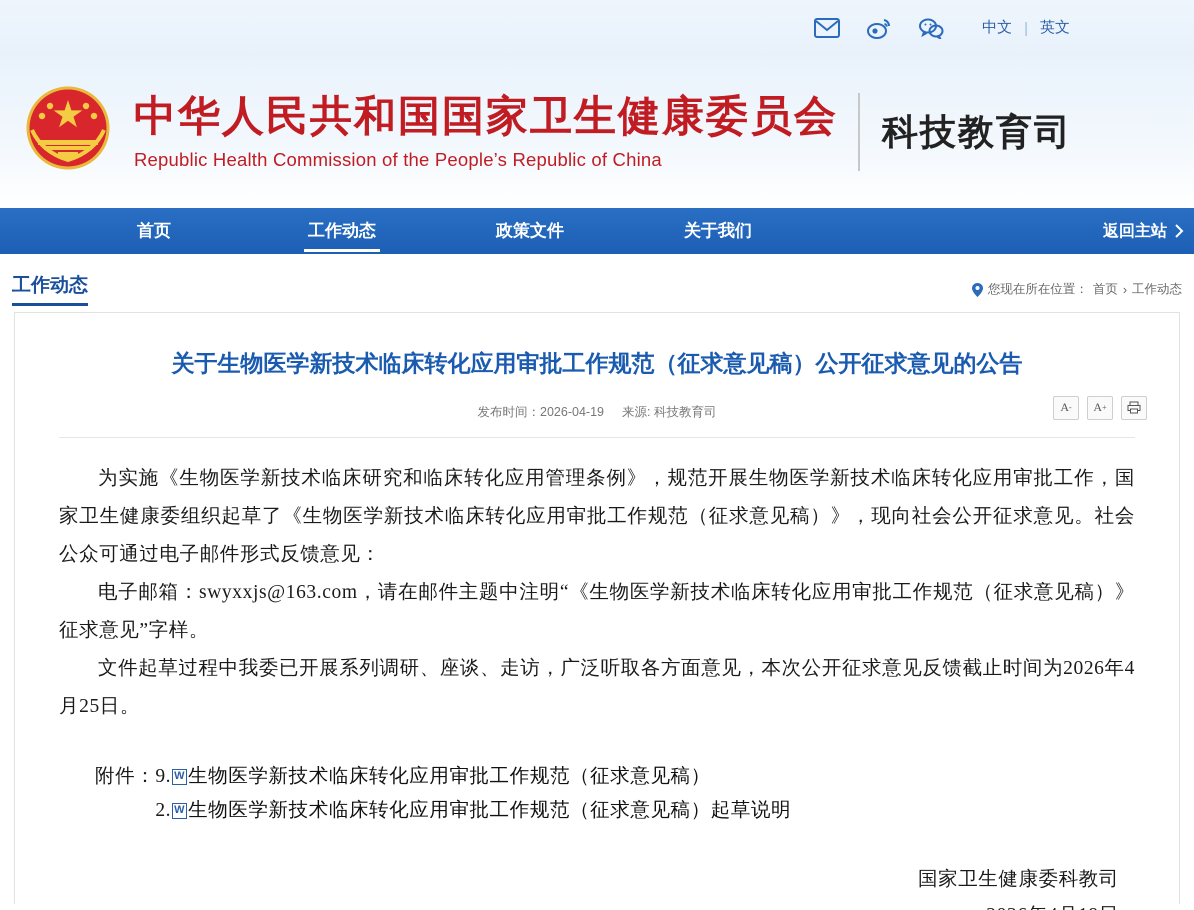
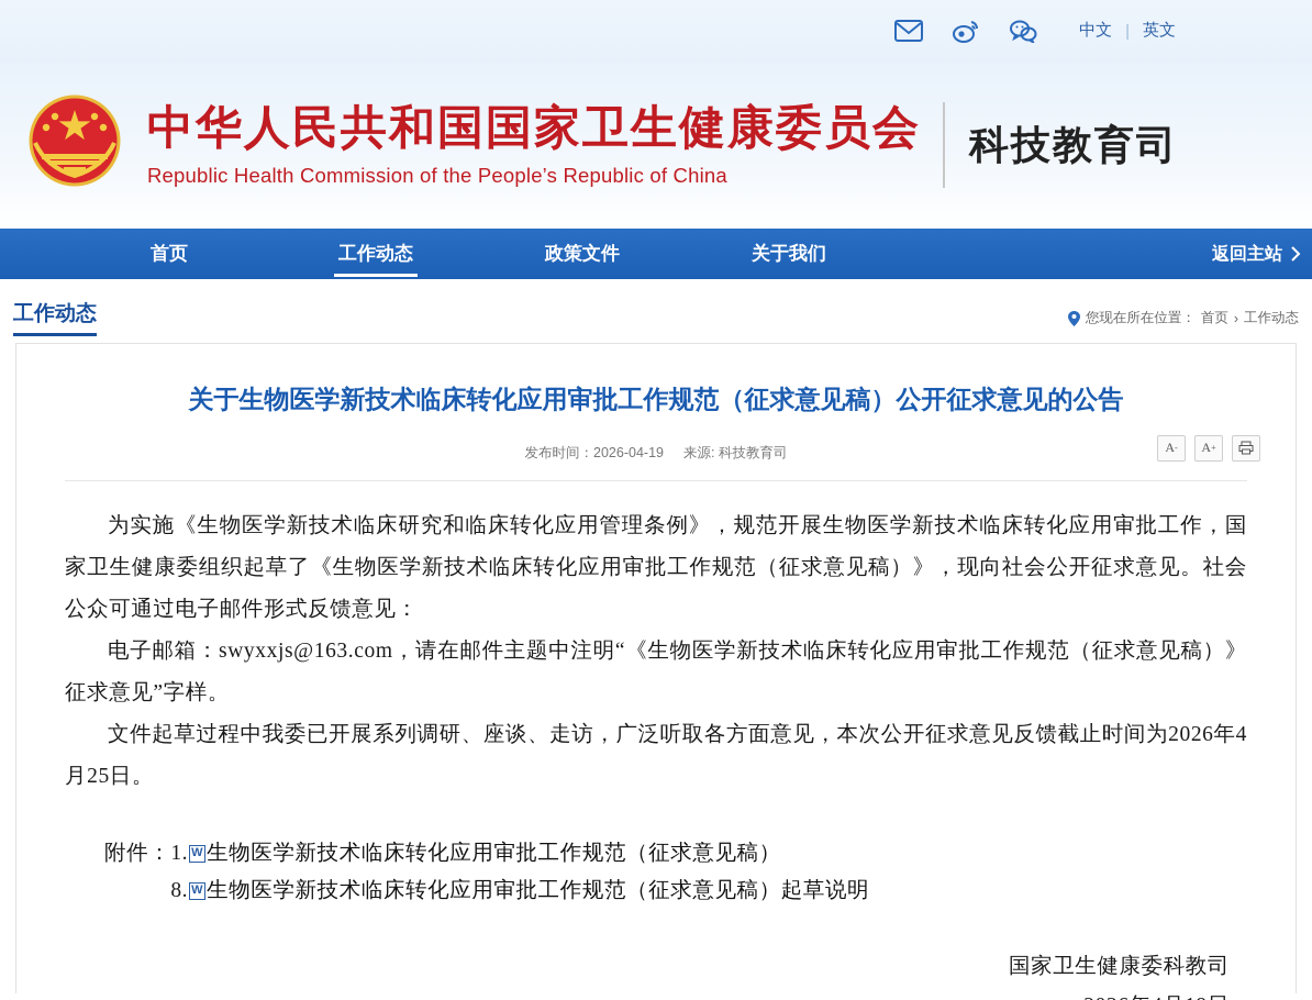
  中文
  |
  英文
  中华人民共和国国家卫生健康委员会
  Republic Health Commission of the People’s Republic of China
  科技教育司
  首页
  工作动态
  政策文件
  关于我们
  返回主站
  工作动态
  您现在所在位置：
  首页
  ›
  工作动态
  关于生物医学新技术临床转化应用审批工作规范（征求意见稿）公开征求意见的公告
  发布时间：2026-04-19 来源: 科技教育司
  A
  -
  A
  +
  为实施《生物医学新技术临床研究和临床转化应用管理条例》，规范开展生物医学新技术临床转化应用审批工作，国家卫生健康委组织起草了《生物医学新技术临床转化应用审批工作规范（征求意见稿）》，现向社会公开征求意见。社会公众可通过电子邮件形式反馈意见：
  电子邮箱：swyxxjs@163.com，请在邮件主题中注明“《生物医学新技术临床转化应用审批工作规范（征求意见稿）》征求意见”字样。
  文件起草过程中我委已开展系列调研、座谈、走访，广泛听取各方面意见，本次公开征求意见反馈截止时间为2026年4月25日。
  附件：
- 9.
+ 1.
  生物医学新技术临床转化应用审批工作规范（征求意见稿）
- 2.
+ 8.
  生物医学新技术临床转化应用审批工作规范（征求意见稿）起草说明
  国家卫生健康委科教司
